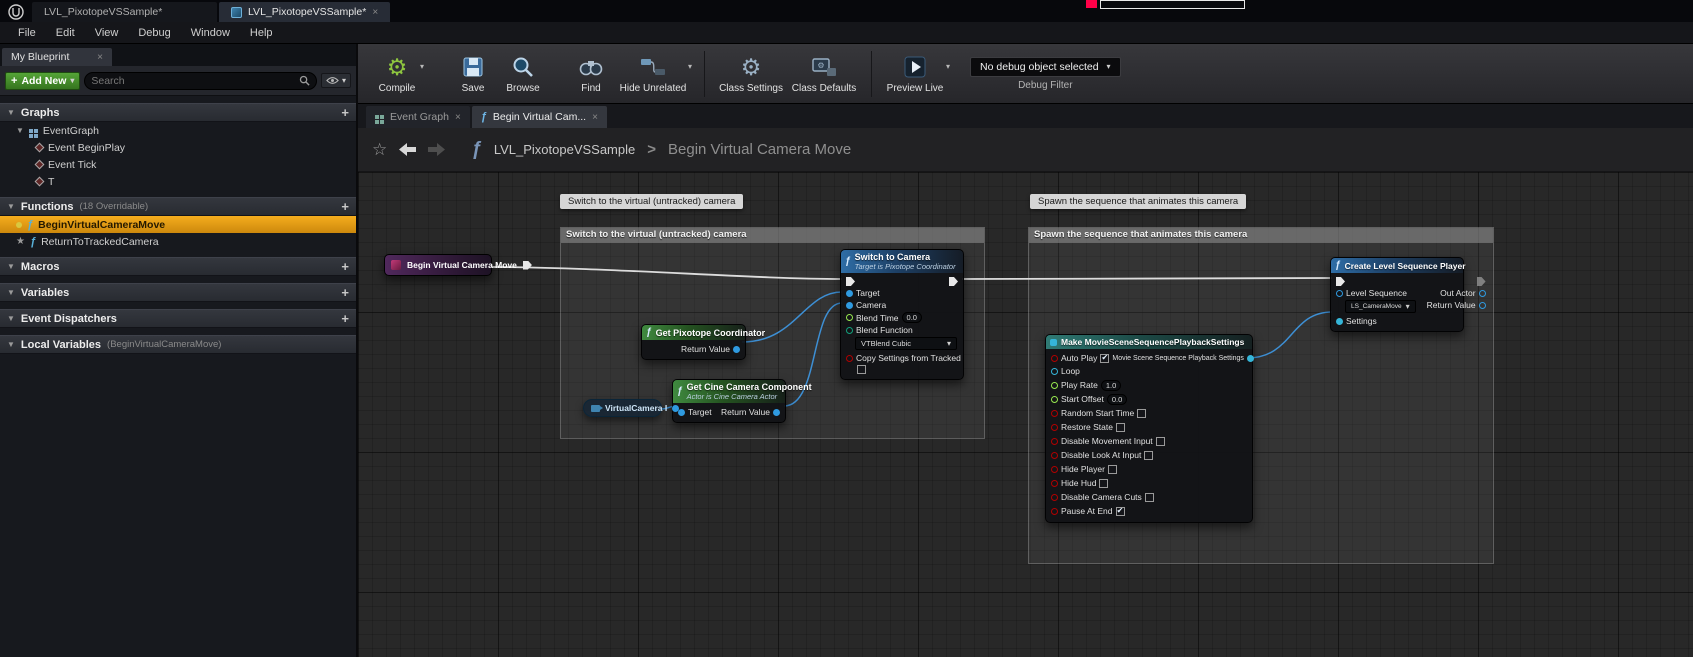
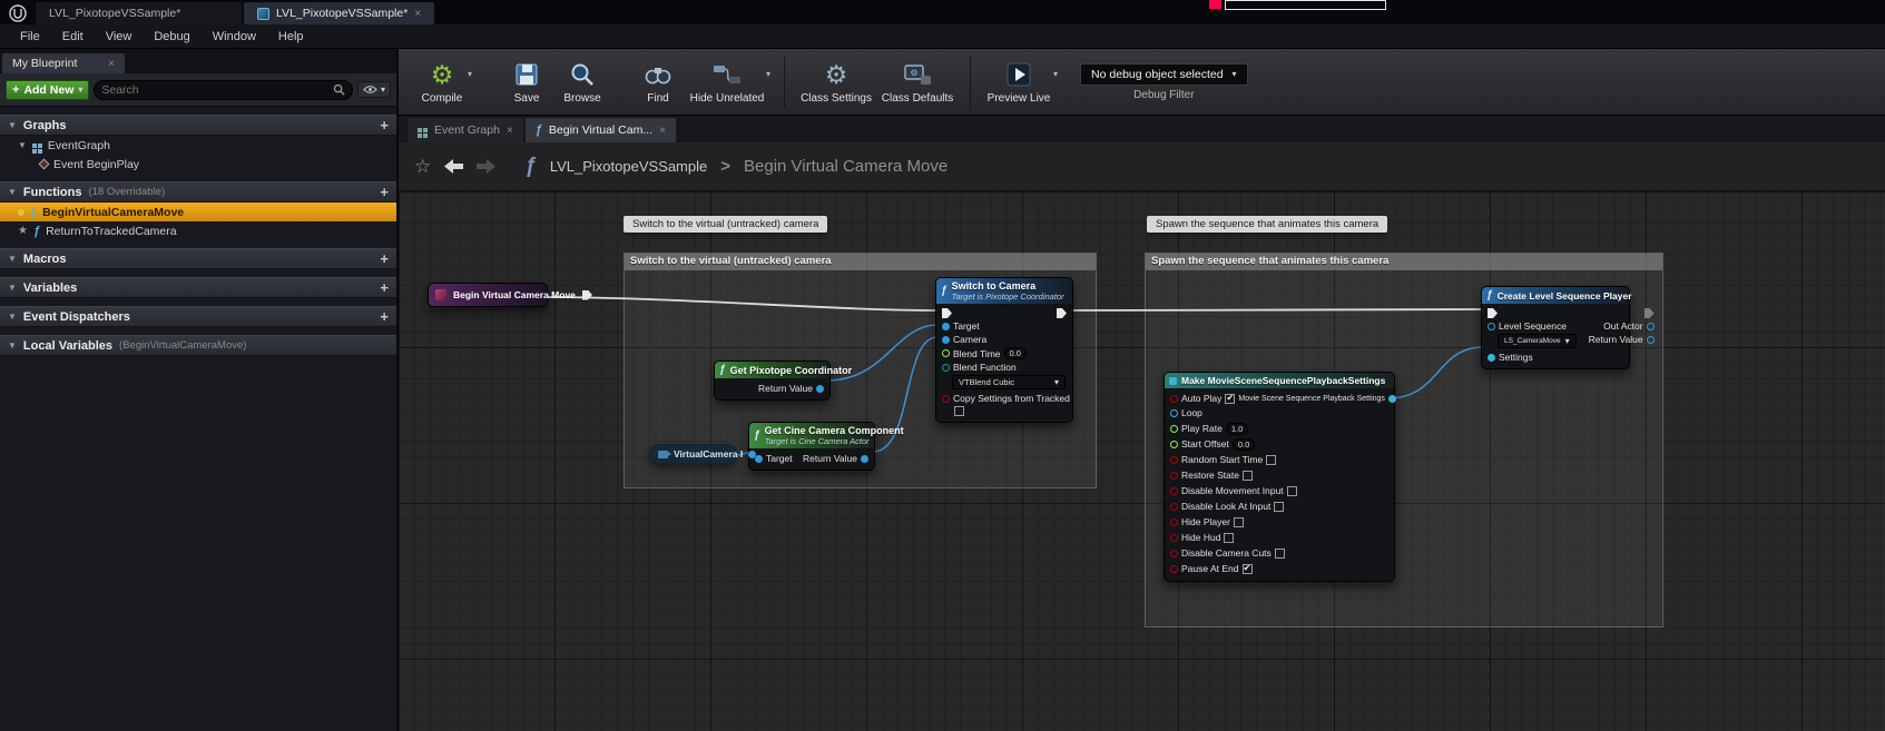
  LVL_PixotopeVSSample*
  LVL_PixotopeVSSample*
  ×
  File
  Edit
  View
  Debug
  Window
  Help
  My Blueprint
  ×
  +
  Add New
  ▾
  Search
  ▾
  ▼
  Graphs
  +
  ▼
  EventGraph
  Event BeginPlay
- Event Tick
- T
  ▼
  Functions
  (18 Overridable)
  +
  ƒ
  BeginVirtualCameraMove
  ★
  ƒ
  ReturnToTrackedCamera
  ▼
  Macros
  +
  ▼
  Variables
  +
  ▼
  Event Dispatchers
  +
  ▼
  Local Variables
  (BeginVirtualCameraMove)
  ⚙
  Compile
  ▾
  Save
  Browse
  Find
  Hide Unrelated
  ▾
  ⚙
  Class Settings
  ⚙
  Class Defaults
  Preview Live
  ▾
  No debug object selected
  ▾
  Debug Filter
  Event Graph
  ×
  ƒ
  Begin Virtual Cam...
  ×
  ☆
  ƒ
  LVL_PixotopeVSSample
  >
  Begin Virtual Camera Move
  Switch to the virtual (untracked) camera
  Spawn the sequence that animates this camera
  Switch to the virtual (untracked) camera
  Spawn the sequence that animates this camera
  Begin Virtual Camera Move
  ƒ
  Switch to Camera
  Target is Pixotope Coordinator
  Target
  Camera
  Blend Time
  0.0
  Blend Function
  VTBlend Cubic
  ▾
  Copy Settings from Tracked
  ƒ
  Get Pixotope Coordinator
  Return Value
  ƒ
  Get Cine Camera Component
- Actor is Cine Camera Actor
+ Target is Cine Camera Actor
  Target
  Return Value
  VirtualCamera I
  Make MovieSceneSequencePlaybackSettings
  Auto Play
  ✔
  Loop
  Play Rate
  1.0
  Start Offset
  0.0
  Random Start Time
  Restore State
  Disable Movement Input
  Disable Look At Input
  Hide Player
  Hide Hud
  Disable Camera Cuts
  Pause At End
  ✔
  ƒ
  Create Level Sequence Player
  Level Sequence
  ▾
  Settings
  Out Actor
  Return Value
